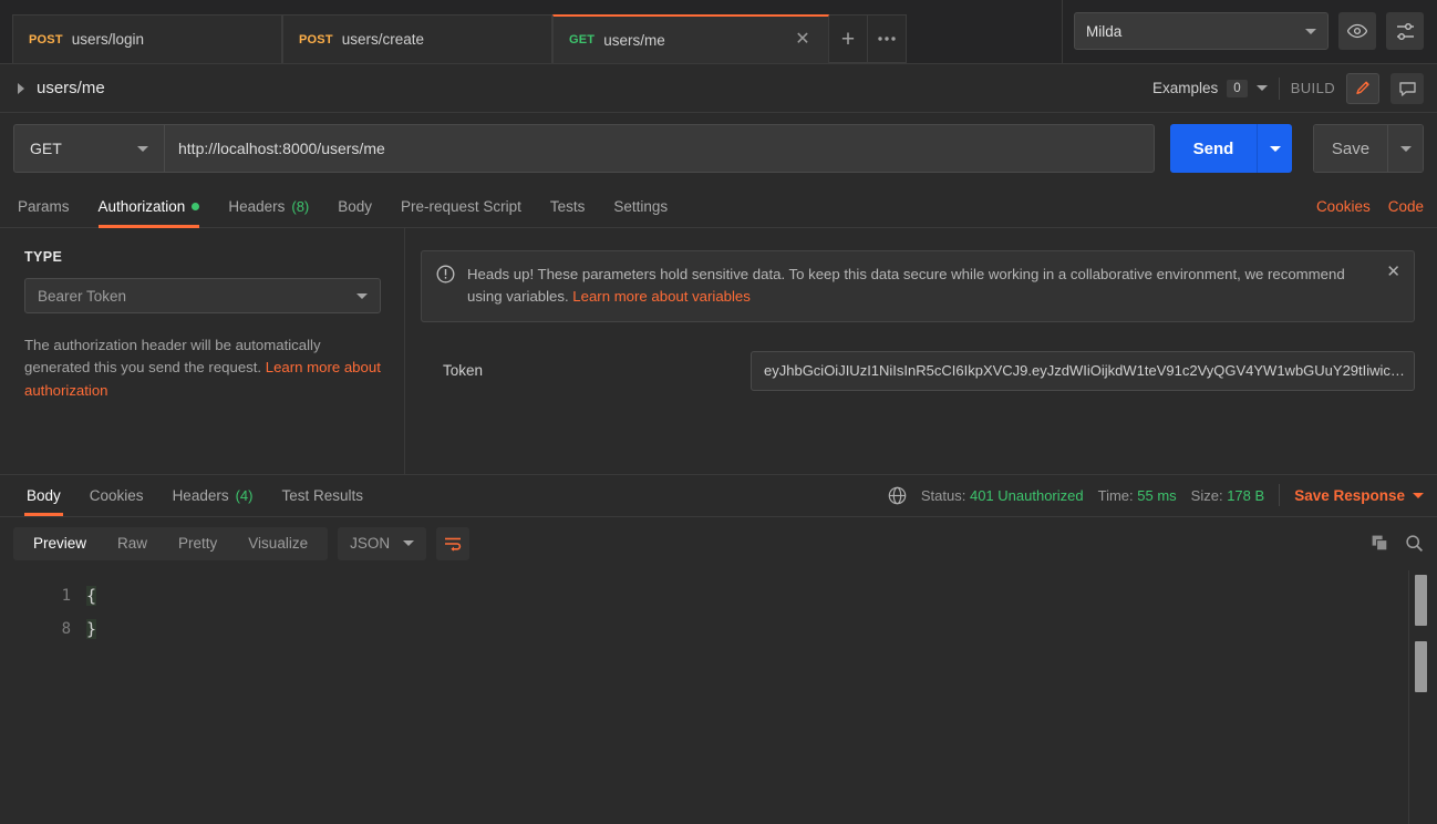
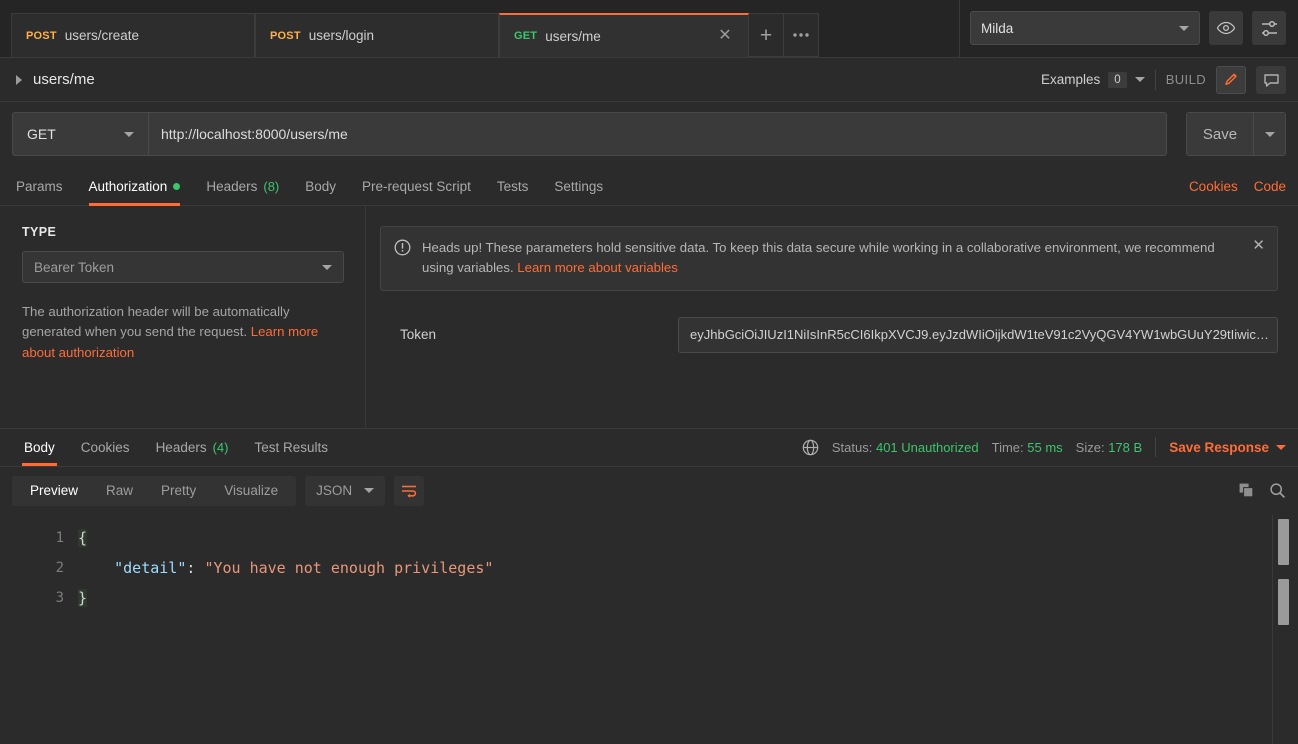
  POST
- users/login
+ users/create
  POST
- users/create
+ users/login
  GET
  users/me
  ✕
  +
  Milda
  users/me
  Examples
  0
  BUILD
  GET
  http://localhost:8000/users/me
- Send
  Save
  Params
  Authorization
  Headers
  (8)
  Body
  Pre-request Script
  Tests
  Settings
  Cookies
  Code
  TYPE
  Bearer Token
- The authorization header will be automatically generated this you send the request. Learn more about authorization
+ The authorization header will be automatically generated when you send the request. Learn more about authorization
  Heads up! These parameters hold sensitive data. To keep this data secure while working in a collaborative environment, we recommend using variables. Learn more about variables
  ✕
  Token
  eyJhbGciOiJIUzI1NiIsInR5cCI6IkpXVCJ9.eyJzdWIiOijkdW1teV91c2VyQGV4YW1wbGUuY29tIiwic…
  Body
  Cookies
  Headers
  (4)
  Test Results
  Status: 401 Unauthorized
  Time: 55 ms
  Size: 178 B
  Save Response
  Preview
  Raw
  Pretty
  Visualize
  JSON
  1
  {
+ 2
+ "detail"
+ :
+ "You have not enough privileges"
- 8
+ 3
  }
